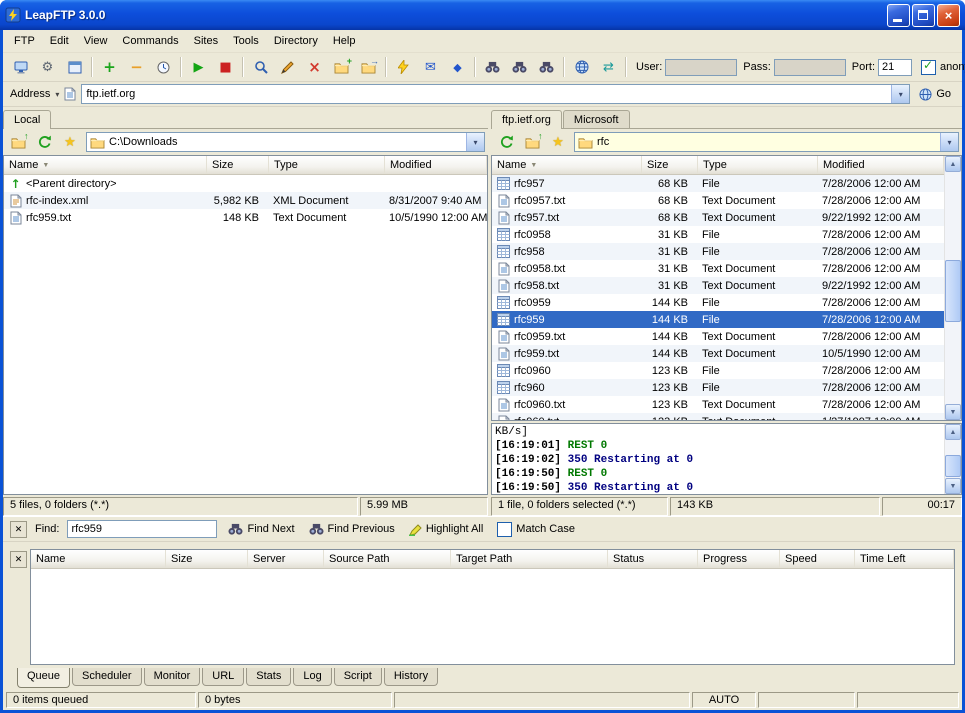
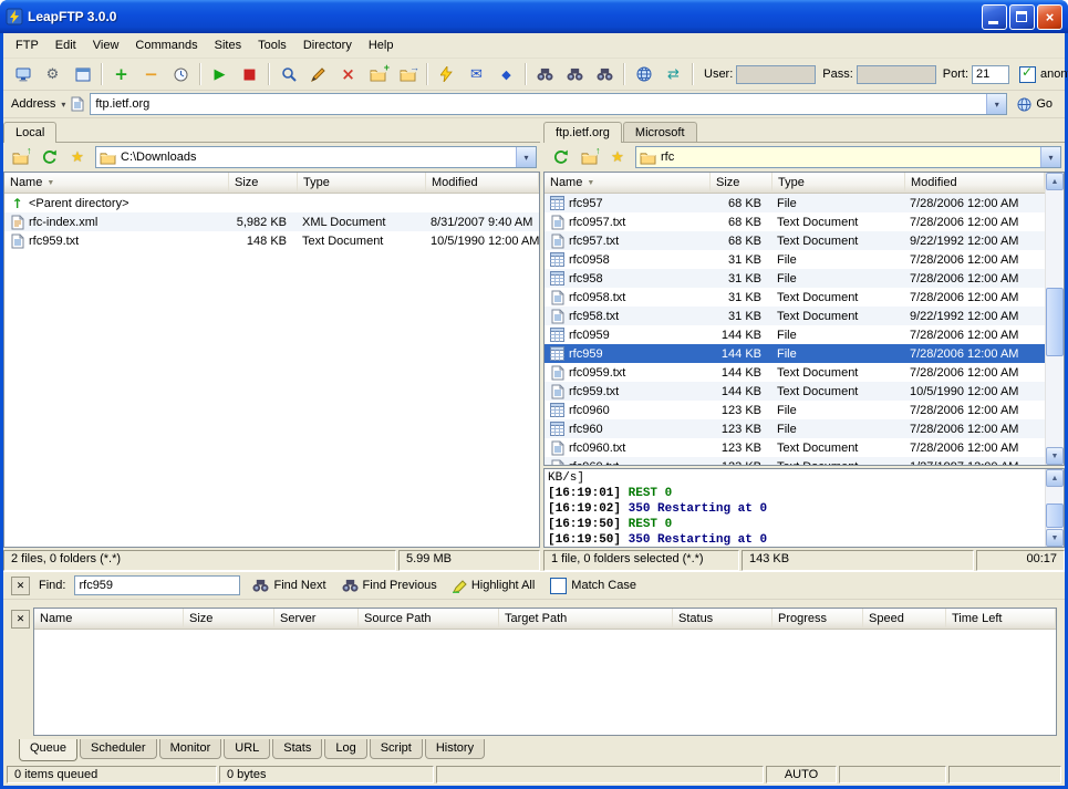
  LeapFTP 3.0.0
  ×
  FTP
  Edit
  View
  Commands
  Sites
  Tools
  Directory
  Help
  ⚙
  +
  −
  ▶
  ■
  ×
  +
  →
  ✉
  ◆
  ⇄
  User:
  Pass:
  Port:
  21
  ✓
  Address
  ▾
  ftp.ietf.org
  ▾
  Go
  Local
  ↑
  ★
  C:\Downloads
  ▾
  Name
  Size
  Type
  Modified
  ↑
  <Parent directory>
  rfc-index.xml
  5,982 KB
  XML Document
  8/31/2007 9:40 AM
  rfc959.txt
  148 KB
  Text Document
  10/5/1990 12:00 AM
- 5 files, 0 folders (*.*)
+ 2 files, 0 folders (*.*)
  5.99 MB
  ftp.ietf.org
  Microsoft
  ↑
  ★
  rfc
  ▾
  Name
  Size
  Type
  Modified
  rfc957
  68 KB
  File
  7/28/2006 12:00 AM
  rfc0957.txt
  68 KB
  Text Document
  7/28/2006 12:00 AM
  rfc957.txt
  68 KB
  Text Document
  9/22/1992 12:00 AM
  rfc0958
  31 KB
  File
  7/28/2006 12:00 AM
  rfc958
  31 KB
  File
  7/28/2006 12:00 AM
  rfc0958.txt
  31 KB
  Text Document
  7/28/2006 12:00 AM
  rfc958.txt
  31 KB
  Text Document
  9/22/1992 12:00 AM
  rfc0959
  144 KB
  File
  7/28/2006 12:00 AM
  rfc959
  144 KB
  File
  7/28/2006 12:00 AM
  rfc0959.txt
  144 KB
  Text Document
  7/28/2006 12:00 AM
  rfc959.txt
  144 KB
  Text Document
  10/5/1990 12:00 AM
  rfc0960
  123 KB
  File
  7/28/2006 12:00 AM
  rfc960
  123 KB
  File
  7/28/2006 12:00 AM
  rfc0960.txt
  123 KB
  Text Document
  7/28/2006 12:00 AM
  KB/s]
  [16:19:01] REST 0
  [16:19:02] 350 Restarting at 0
  [16:19:50] REST 0
  [16:19:50] 350 Restarting at 0
  1 file, 0 folders selected (*.*)
  143 KB
  00:17
  ✕
  Find:
  rfc959
  Find Next
  Find Previous
  Highlight All
  Match Case
  ✕
  Name
  Size
  Server
  Source Path
  Target Path
  Status
  Progress
  Speed
  Time Left
  Queue
  Scheduler
  Monitor
  URL
  Stats
  Log
  Script
  History
  0 items queued
  0 bytes
  AUTO
